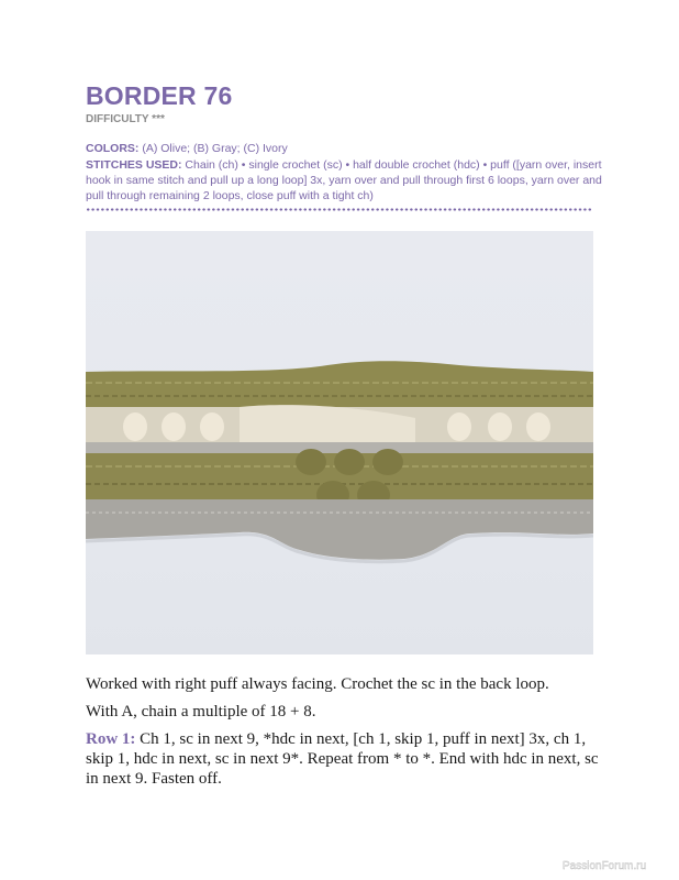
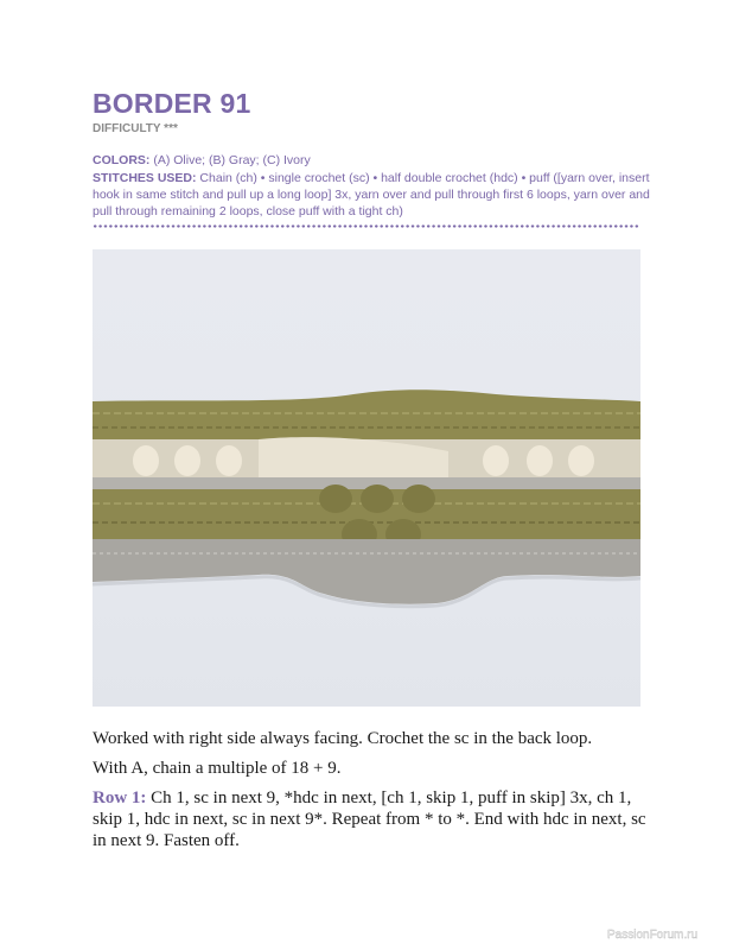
- BORDER 76
+ BORDER 91
  DIFFICULTY ***
  COLORS: (A) Olive; (B) Gray; (C) Ivory
  STITCHES USED: Chain (ch) • single crochet (sc) • half double crochet (hdc) • puff ([yarn over, insert hook in same stitch and pull up a long loop] 3x, yarn over and pull through first 6 loops, yarn over and pull through remaining 2 loops, close puff with a tight ch)
- Worked with right puff always facing. Crochet the sc in the back loop.
+ Worked with right side always facing. Crochet the sc in the back loop.
- With A, chain a multiple of 18 + 8.
+ With A, chain a multiple of 18 + 9.
- Row 1: Ch 1, sc in next 9, *hdc in next, [ch 1, skip 1, puff in next] 3x, ch 1, skip 1, hdc in next, sc in next 9*. Repeat from * to *. End with hdc in next, sc in next 9. Fasten off.
+ Row 1: Ch 1, sc in next 9, *hdc in next, [ch 1, skip 1, puff in skip] 3x, ch 1, skip 1, hdc in next, sc in next 9*. Repeat from * to *. End with hdc in next, sc in next 9. Fasten off.
  PassionForum.ru
